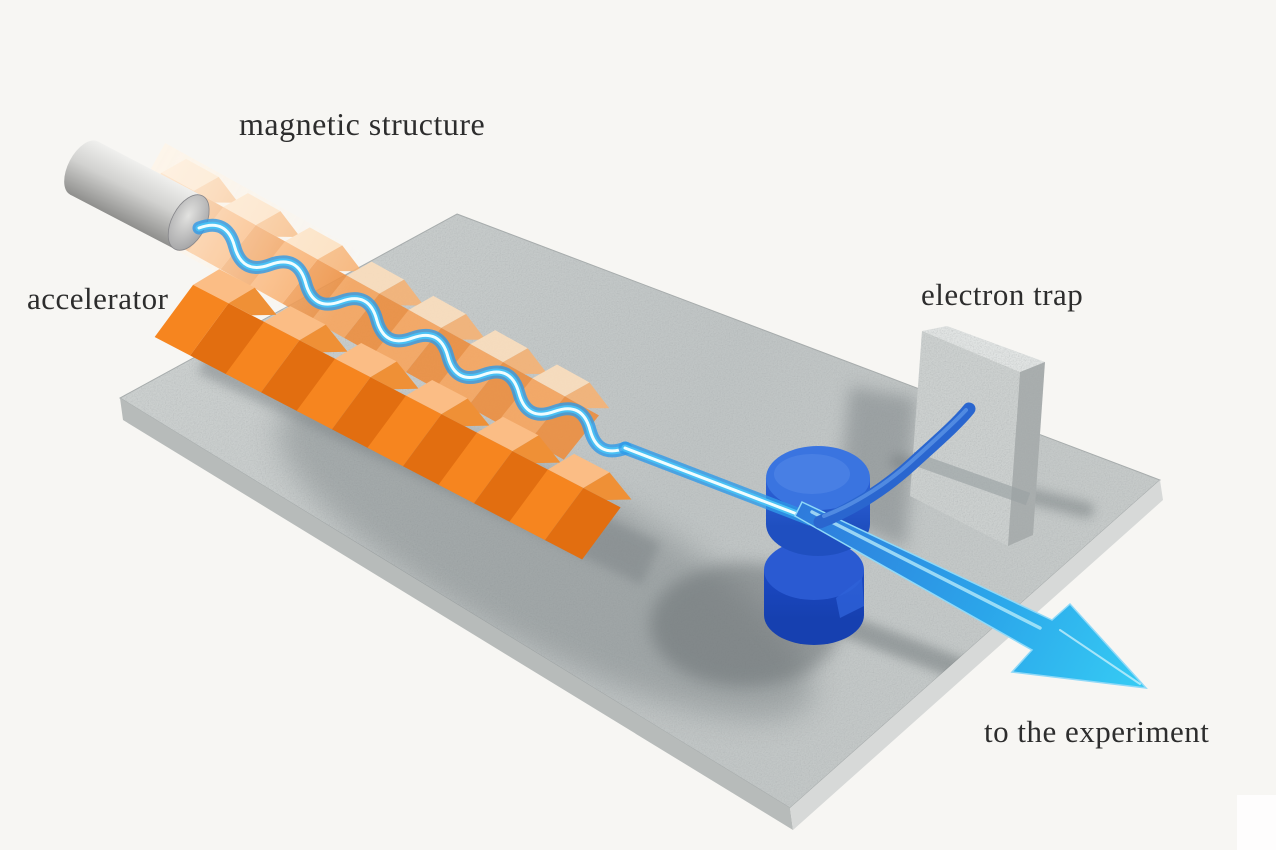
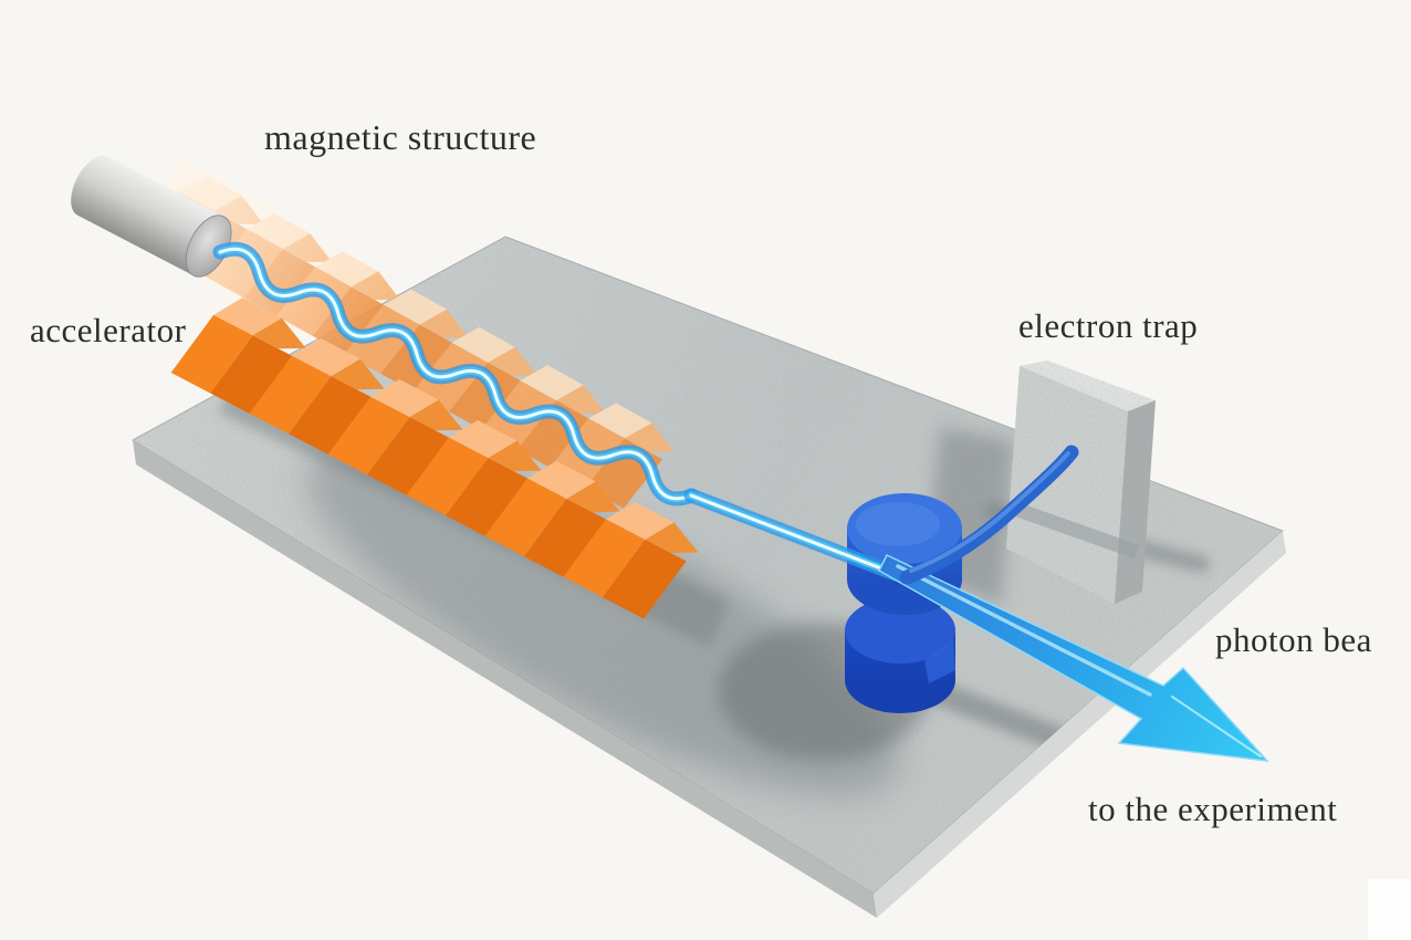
  magnetic structure
  accelerator
  electron trap
+ photon bea
  to the experiment
